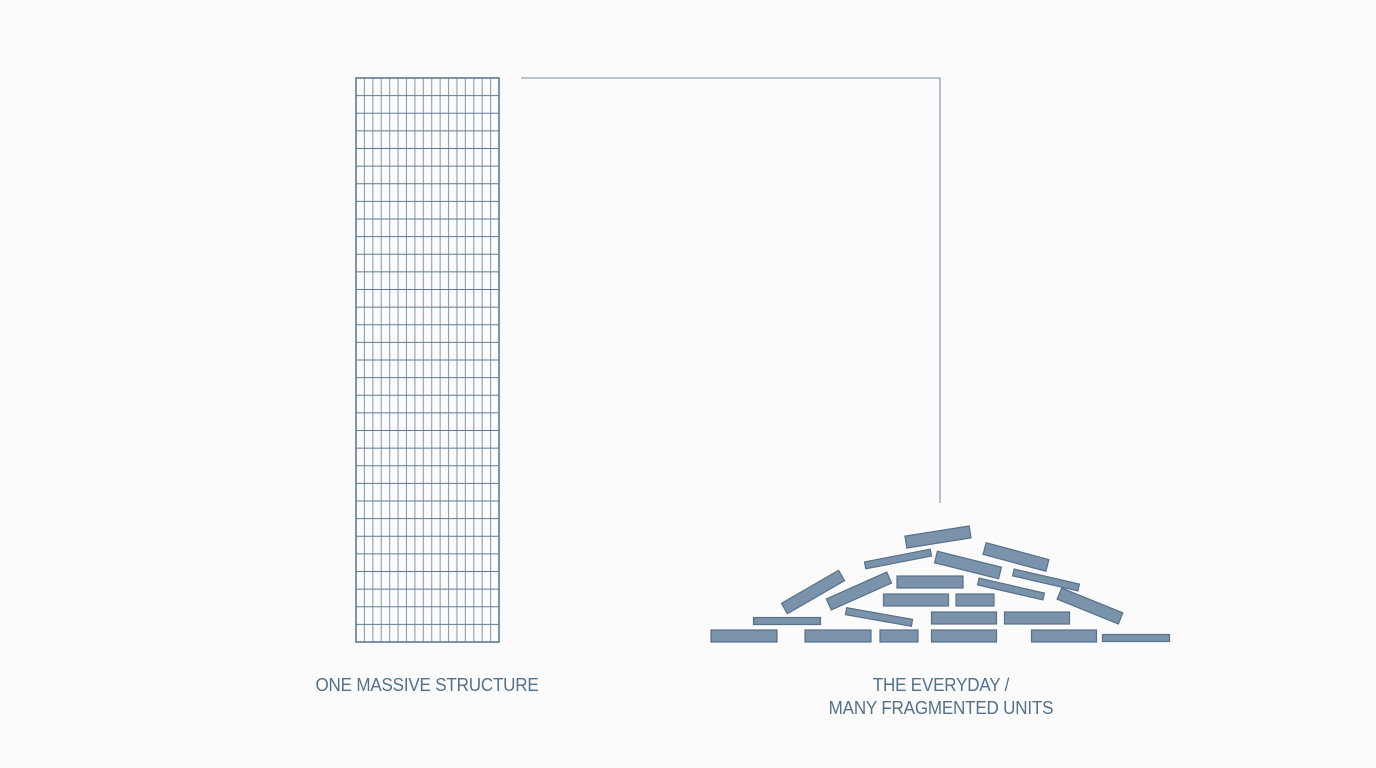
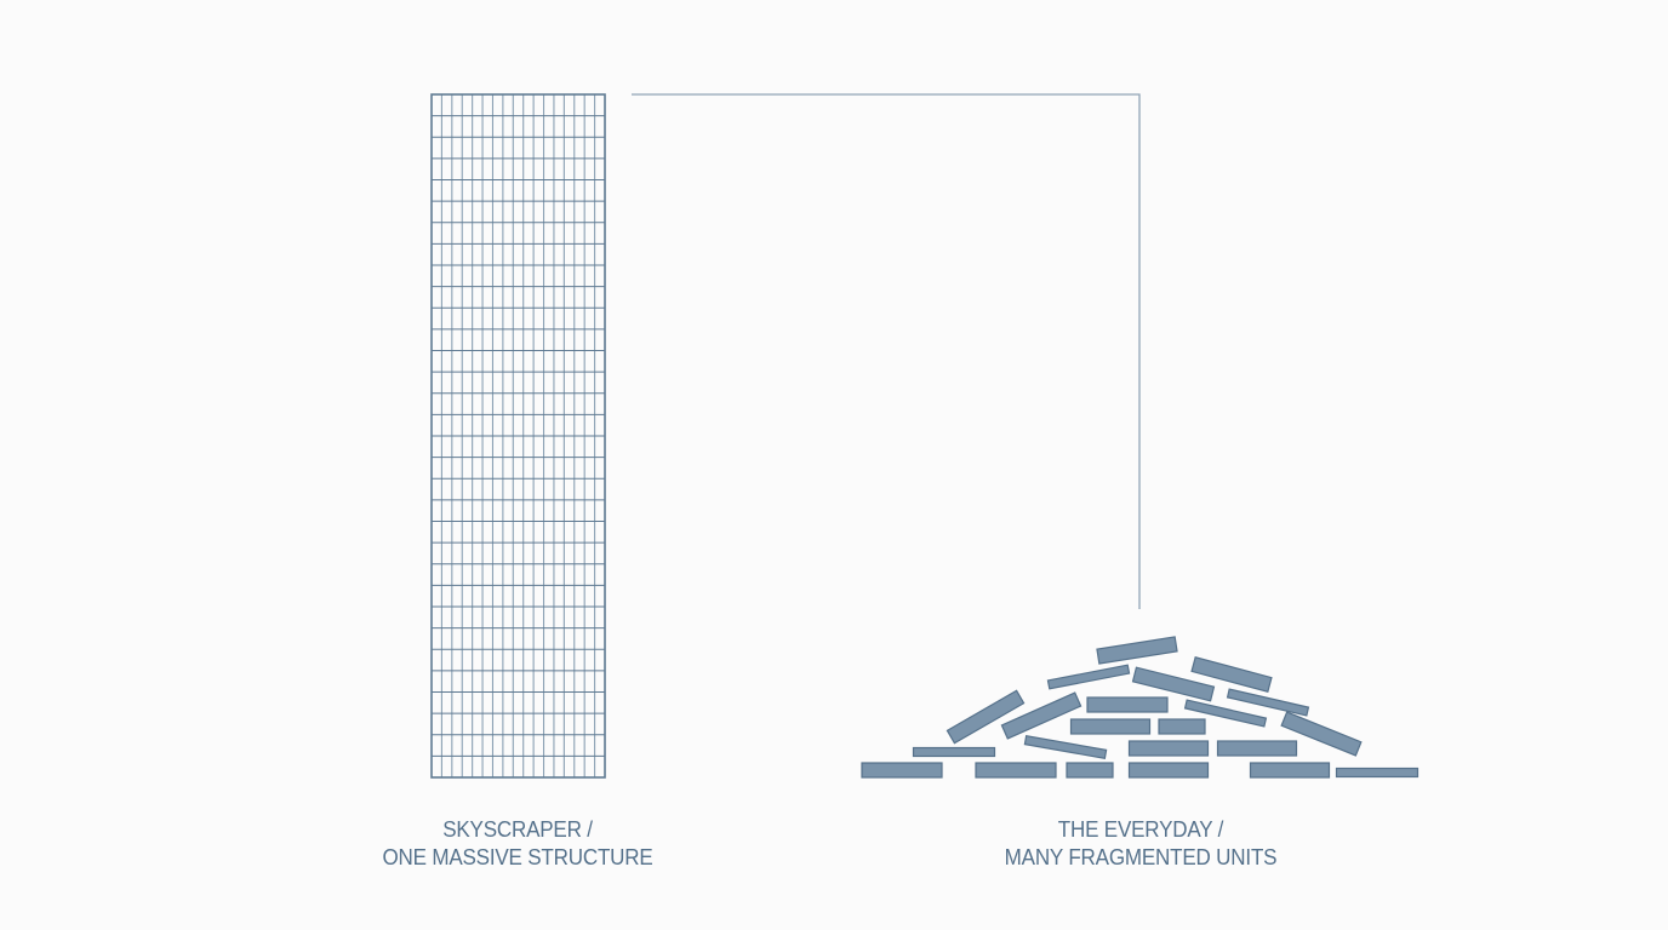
+ SKYSCRAPER /
  ONE MASSIVE STRUCTURE
  THE EVERYDAY /
  MANY FRAGMENTED UNITS
